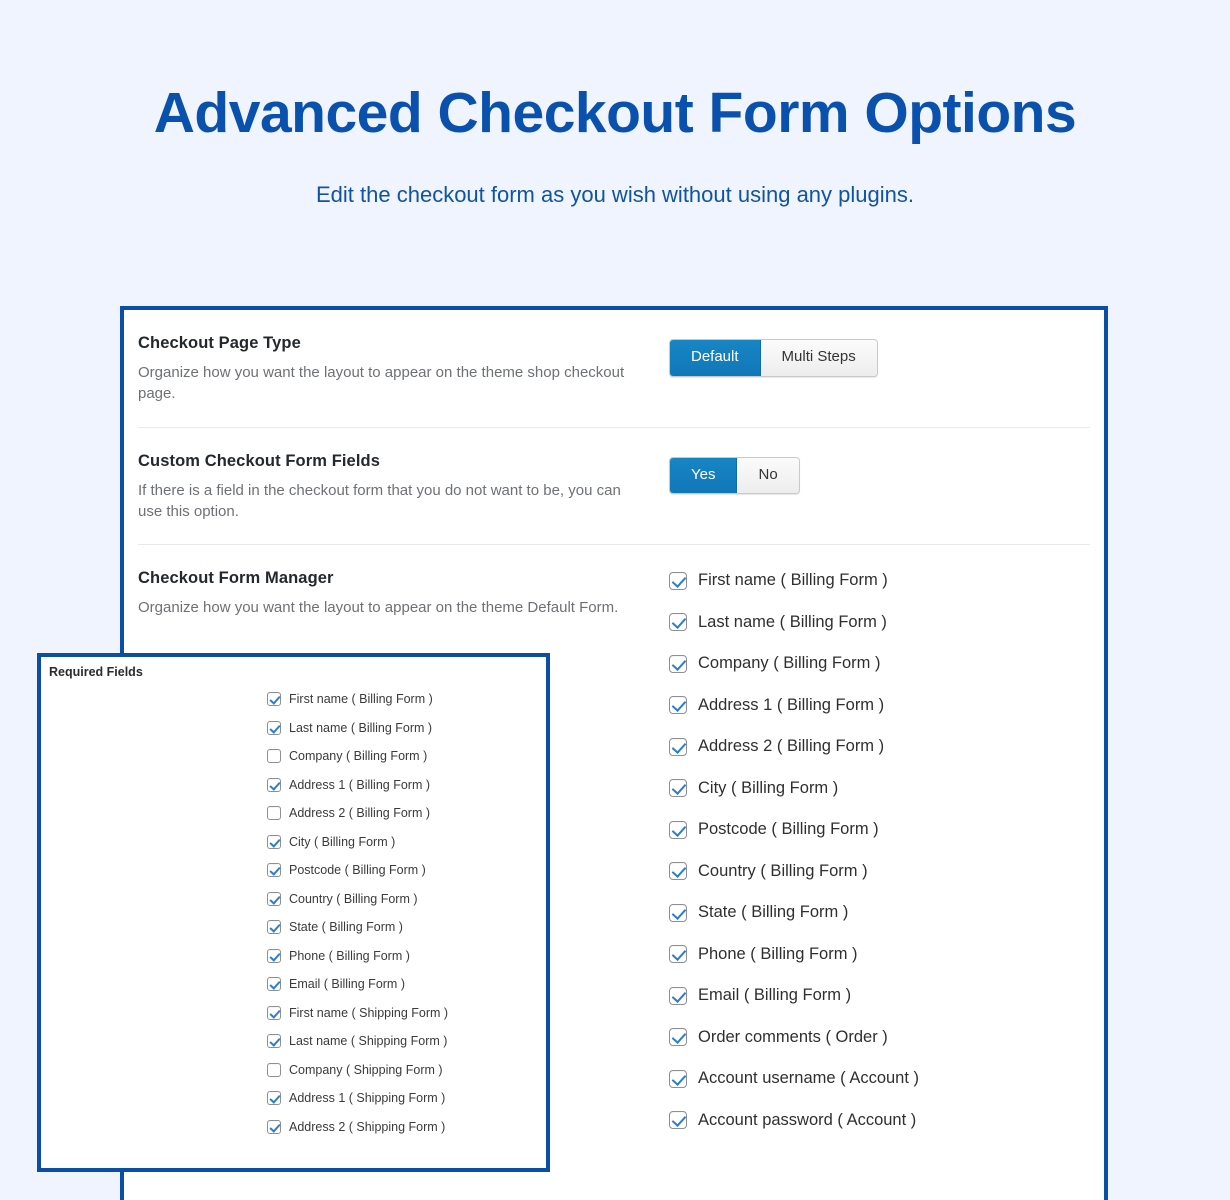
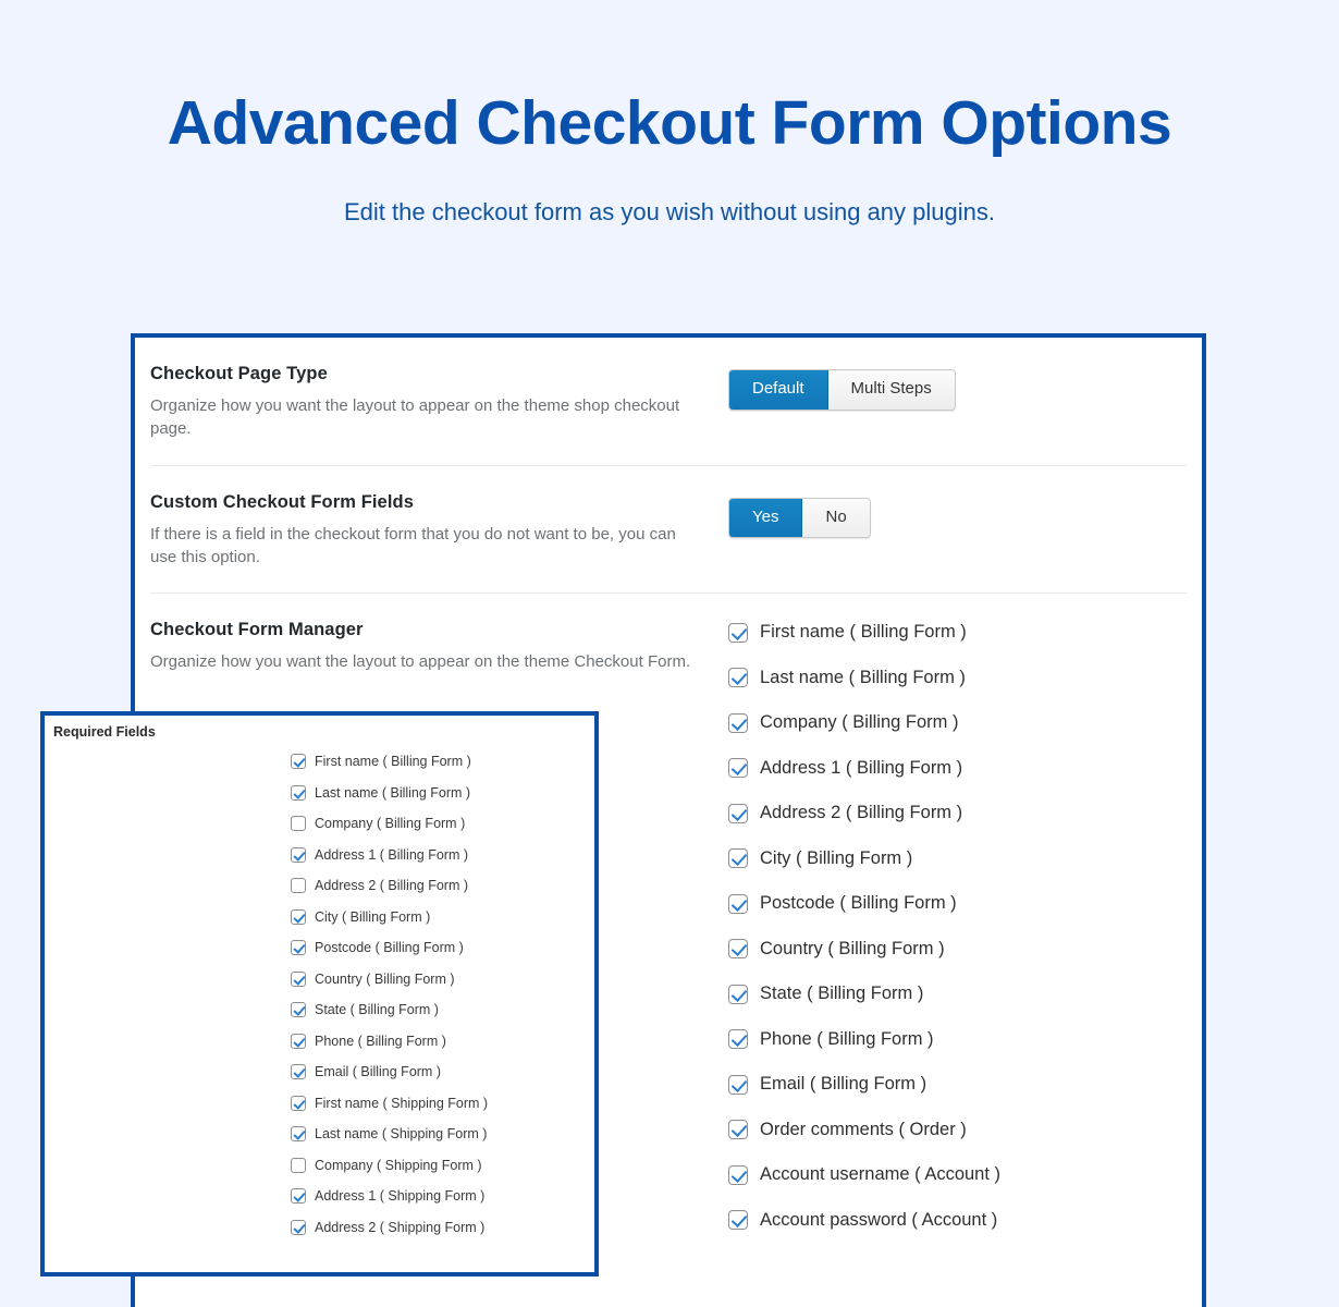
  Advanced Checkout Form Options
  Edit the checkout form as you wish without using any plugins.
  Checkout Page Type
  Organize how you want the layout to appear on the theme shop checkout page.
  Default
  Multi Steps
  Custom Checkout Form Fields
  If there is a field in the checkout form that you do not want to be, you can use this option.
  Yes
  No
  Checkout Form Manager
- Organize how you want the layout to appear on the theme Default Form.
+ Organize how you want the layout to appear on the theme Checkout Form.
  First name ( Billing Form )
  Last name ( Billing Form )
  Company ( Billing Form )
  Address 1 ( Billing Form )
  Address 2 ( Billing Form )
  City ( Billing Form )
  Postcode ( Billing Form )
  Country ( Billing Form )
  State ( Billing Form )
  Phone ( Billing Form )
  Email ( Billing Form )
  Order comments ( Order )
  Account username ( Account )
  Account password ( Account )
  Required Fields
  First name ( Billing Form )
  Last name ( Billing Form )
  Company ( Billing Form )
  Address 1 ( Billing Form )
  Address 2 ( Billing Form )
  City ( Billing Form )
  Postcode ( Billing Form )
  Country ( Billing Form )
  State ( Billing Form )
  Phone ( Billing Form )
  Email ( Billing Form )
  First name ( Shipping Form )
  Last name ( Shipping Form )
  Company ( Shipping Form )
  Address 1 ( Shipping Form )
  Address 2 ( Shipping Form )
